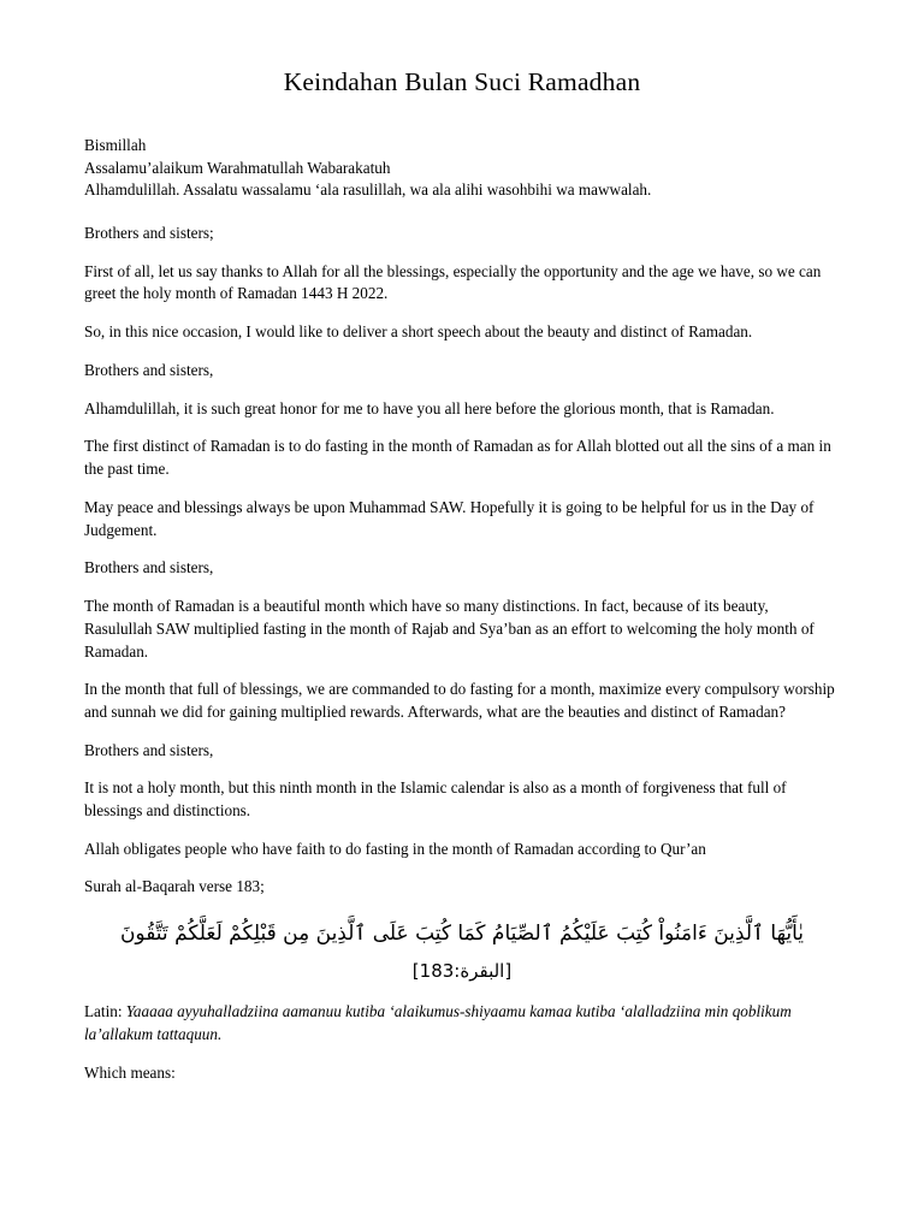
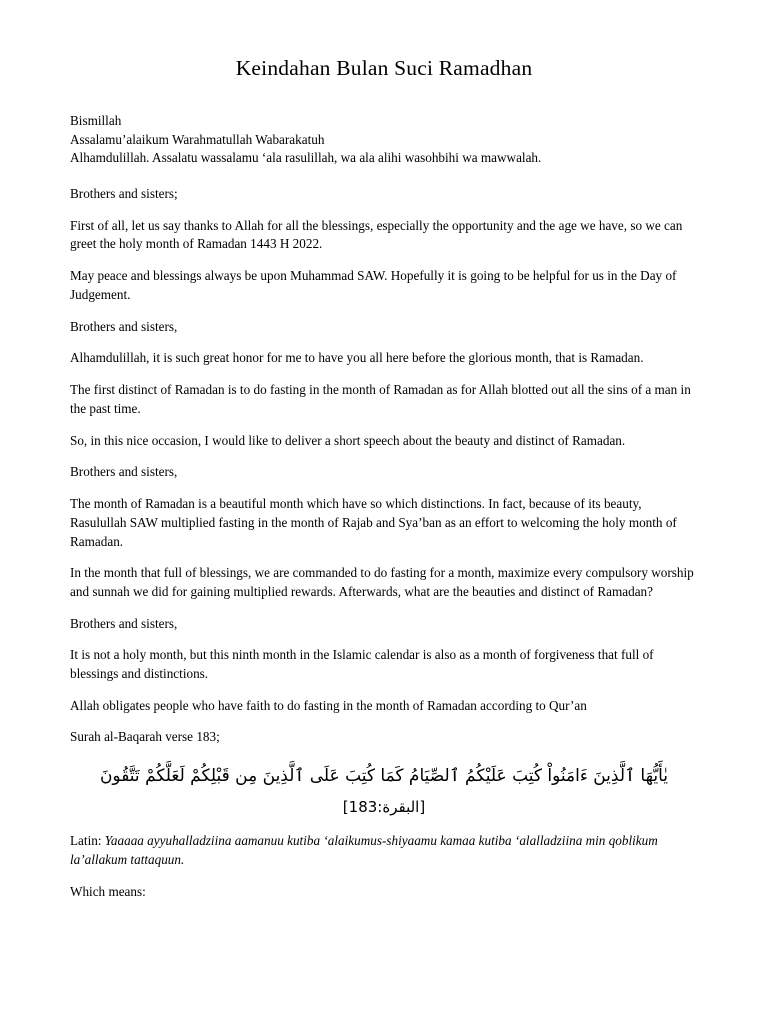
  Keindahan Bulan Suci Ramadhan
  Bismillah
  Assalamu’alaikum Warahmatullah Wabarakatuh
  Alhamdulillah. Assalatu wassalamu ‘ala rasulillah, wa ala alihi wasohbihi wa mawwalah.
  Brothers and sisters;
  First of all, let us say thanks to Allah for all the blessings, especially the opportunity and the age we have, so we can greet the holy month of Ramadan 1443 H 2022.
- So, in this nice occasion, I would like to deliver a short speech about the beauty and distinct of Ramadan.
+ May peace and blessings always be upon Muhammad SAW. Hopefully it is going to be helpful for us in the Day of Judgement.
  Brothers and sisters,
  Alhamdulillah, it is such great honor for me to have you all here before the glorious month, that is Ramadan.
  The first distinct of Ramadan is to do fasting in the month of Ramadan as for Allah blotted out all the sins of a man in the past time.
- May peace and blessings always be upon Muhammad SAW. Hopefully it is going to be helpful for us in the Day of Judgement.
+ So, in this nice occasion, I would like to deliver a short speech about the beauty and distinct of Ramadan.
  Brothers and sisters,
- The month of Ramadan is a beautiful month which have so many distinctions. In fact, because of its beauty, Rasulullah SAW multiplied fasting in the month of Rajab and Sya’ban as an effort to welcoming the holy month of Ramadan.
+ The month of Ramadan is a beautiful month which have so which distinctions. In fact, because of its beauty, Rasulullah SAW multiplied fasting in the month of Rajab and Sya’ban as an effort to welcoming the holy month of Ramadan.
  In the month that full of blessings, we are commanded to do fasting for a month, maximize every compulsory worship and sunnah we did for gaining multiplied rewards. Afterwards, what are the beauties and distinct of Ramadan?
  Brothers and sisters,
  It is not a holy month, but this ninth month in the Islamic calendar is also as a month of forgiveness that full of blessings and distinctions.
  Allah obligates people who have faith to do fasting in the month of Ramadan according to Qur’an
  Surah al-Baqarah verse 183;
  يٰأَيُّهَا ٱلَّذِينَ ءَامَنُواْ كُتِبَ عَلَيْكُمُ ٱلصِّيَامُ كَمَا كُتِبَ عَلَى ٱلَّذِينَ مِن قَبْلِكُمْ لَعَلَّكُمْ تَتَّقُونَ
  [البقرة:183]
  Latin: Yaaaaa ayyuhalladziina aamanuu kutiba ‘alaikumus-shiyaamu kamaa kutiba ‘alalladziina min qoblikum la’allakum tattaquun.
  Which means:
